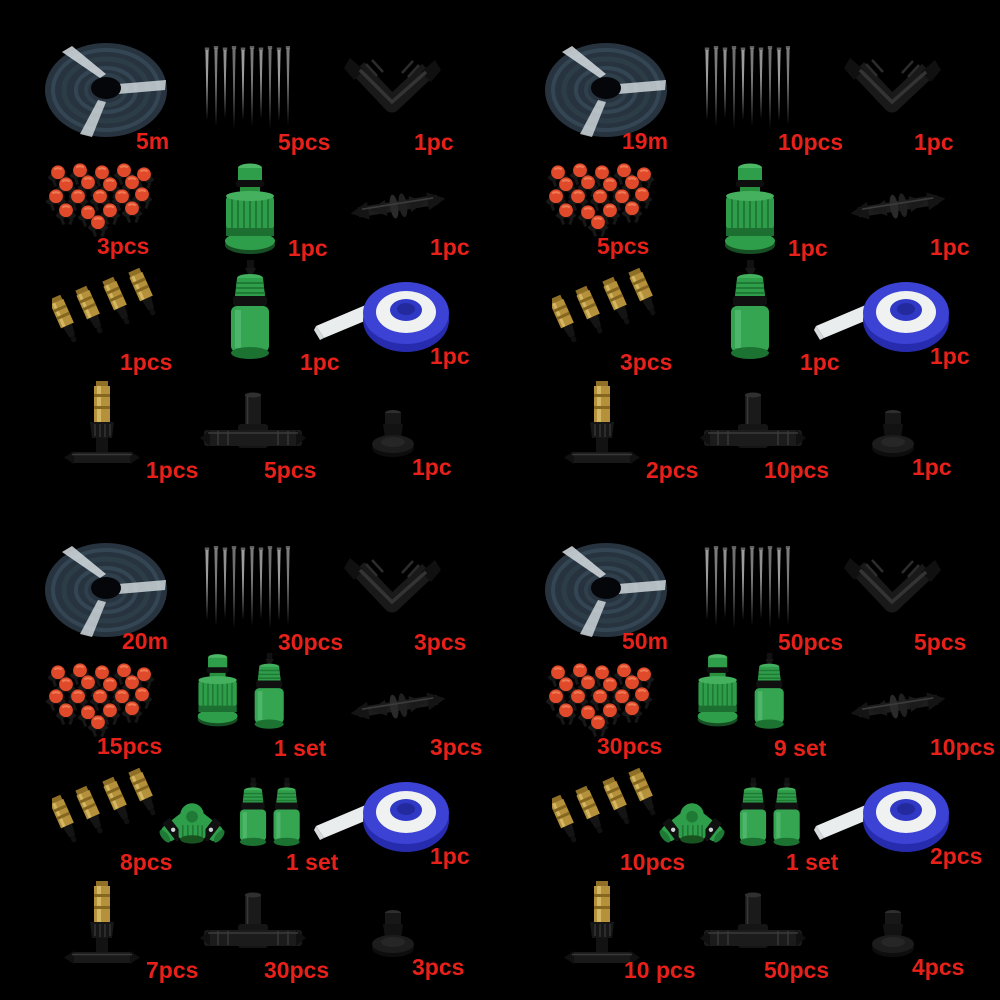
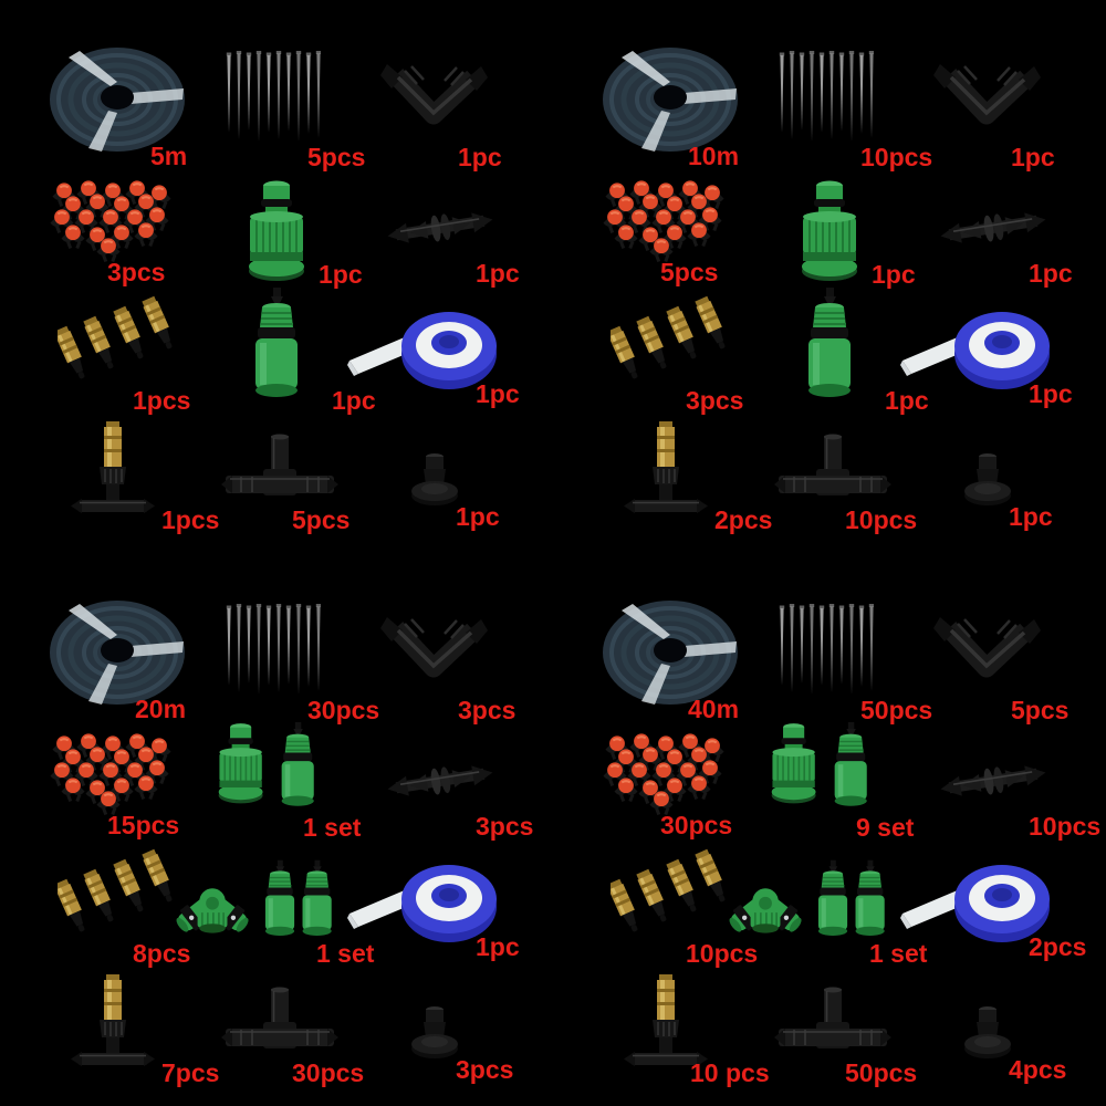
  5m
  5pcs
  1pc
  3pcs
  1pc
  1pc
  1pcs
  1pc
  1pc
  1pcs
  5pcs
  1pc
- 19m
+ 10m
  10pcs
  1pc
  5pcs
  1pc
  1pc
  3pcs
  1pc
  1pc
  2pcs
  10pcs
  1pc
  20m
  30pcs
  3pcs
  15pcs
  1 set
  3pcs
  8pcs
  1 set
  1pc
  7pcs
  30pcs
  3pcs
- 50m
+ 40m
  50pcs
  5pcs
  30pcs
  9 set
  10pcs
  10pcs
  1 set
  2pcs
  10 pcs
  50pcs
  4pcs
